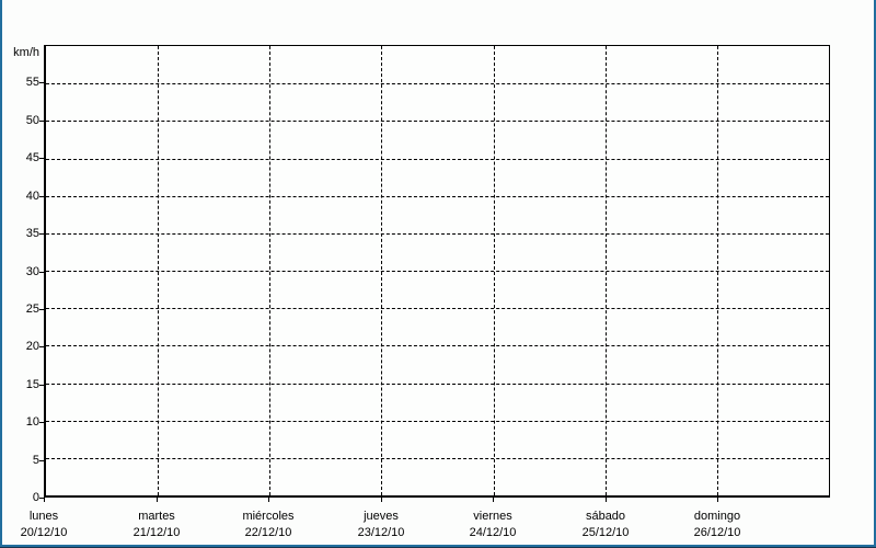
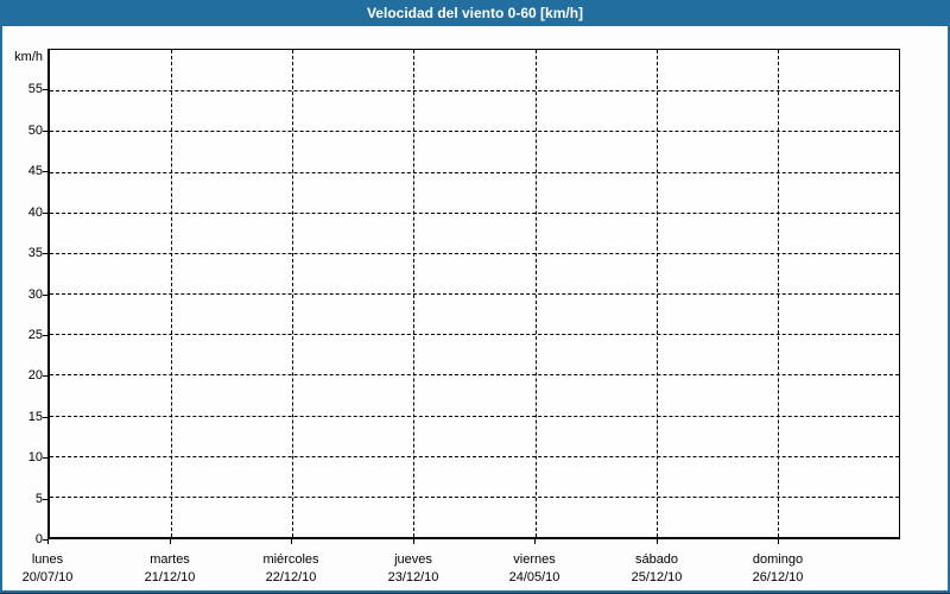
+ Velocidad del viento 0-60 [km/h]
  km/h
  0
  5
  10
  15
  20
  25
  30
  35
  40
  45
  50
  55
  lunes
- 20/12/10
+ 20/07/10
  martes
  21/12/10
  miércoles
  22/12/10
  jueves
  23/12/10
  viernes
- 24/12/10
+ 24/05/10
  sábado
  25/12/10
  domingo
  26/12/10
